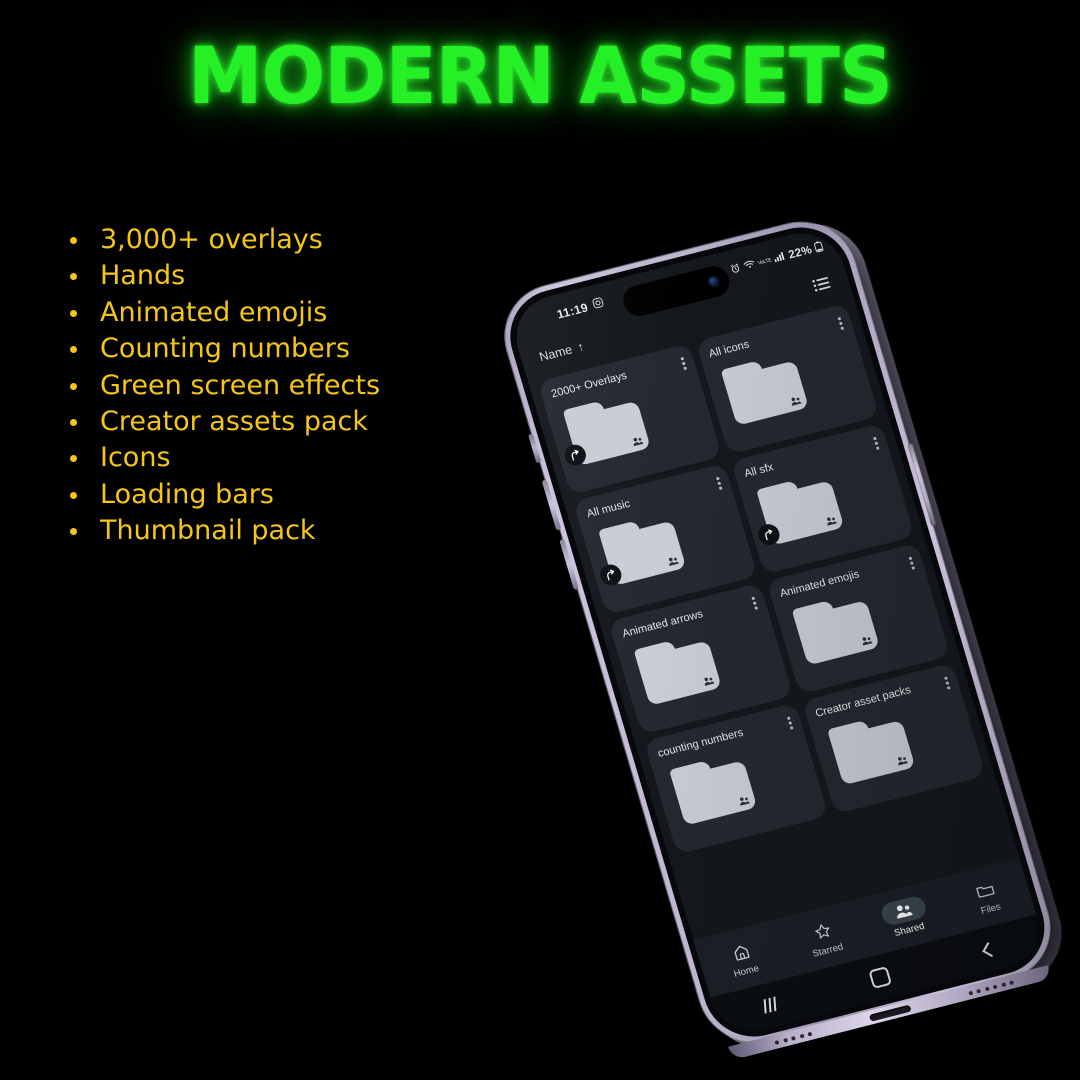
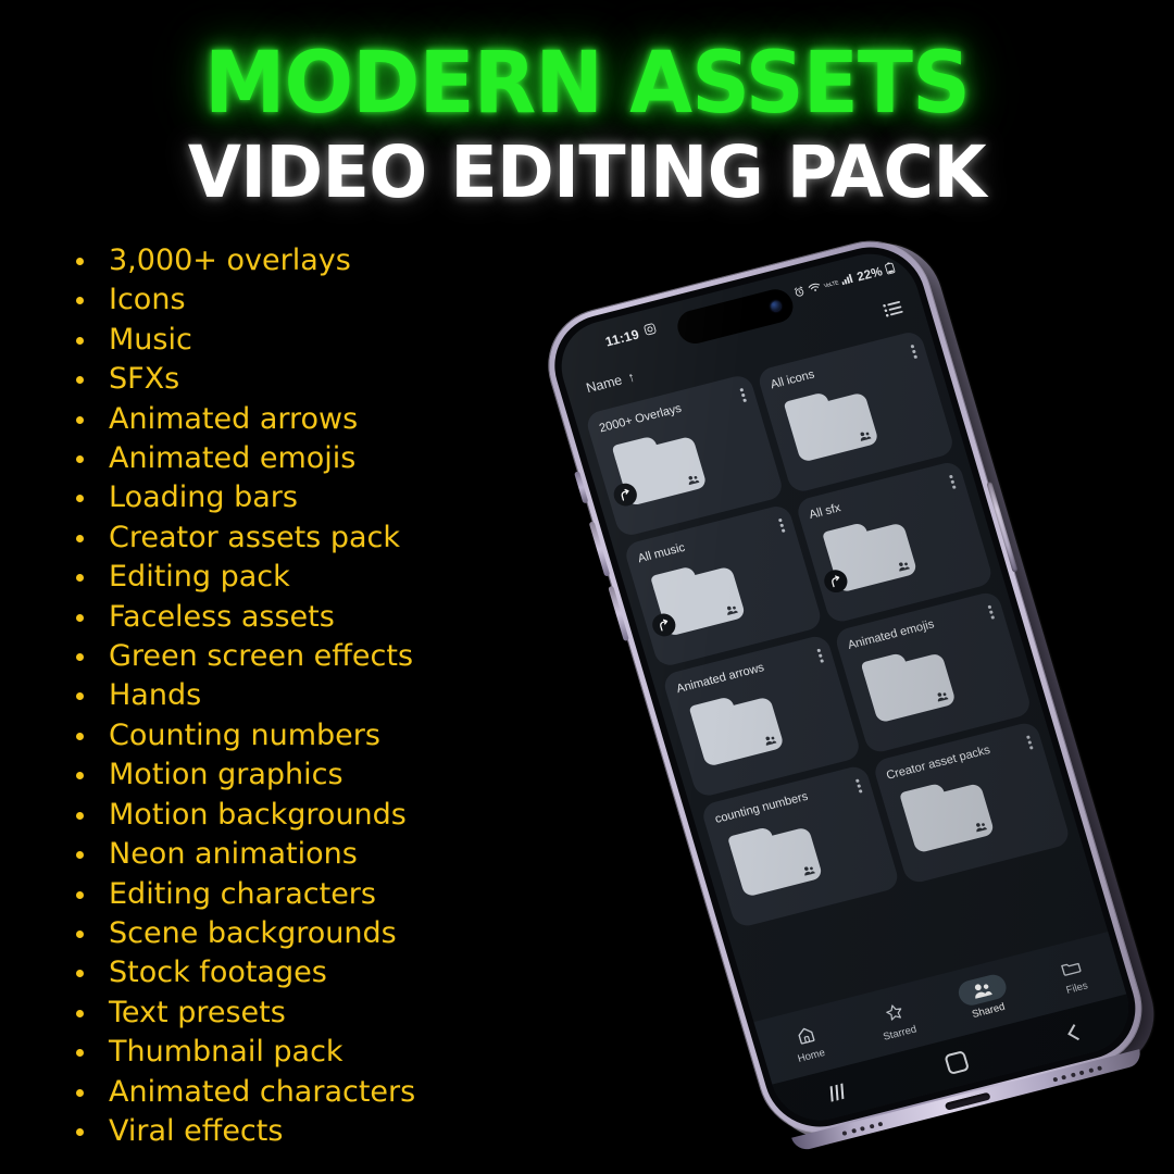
  MODERN ASSETS
+ VIDEO EDITING PACK
  3,000+ overlays
- Hands
+ Icons
+ Music
+ SFXs
+ Animated arrows
  Animated emojis
- Counting numbers
+ Loading bars
- Green screen effects
+ Creator assets pack
+ Editing pack
+ Faceless assets
- Creator assets pack
+ Green screen effects
- Icons
+ Hands
- Loading bars
+ Counting numbers
+ Motion graphics
+ Motion backgrounds
+ Neon animations
+ Editing characters
+ Scene backgrounds
+ Stock footages
+ Text presets
  Thumbnail pack
+ Animated characters
+ Viral effects
